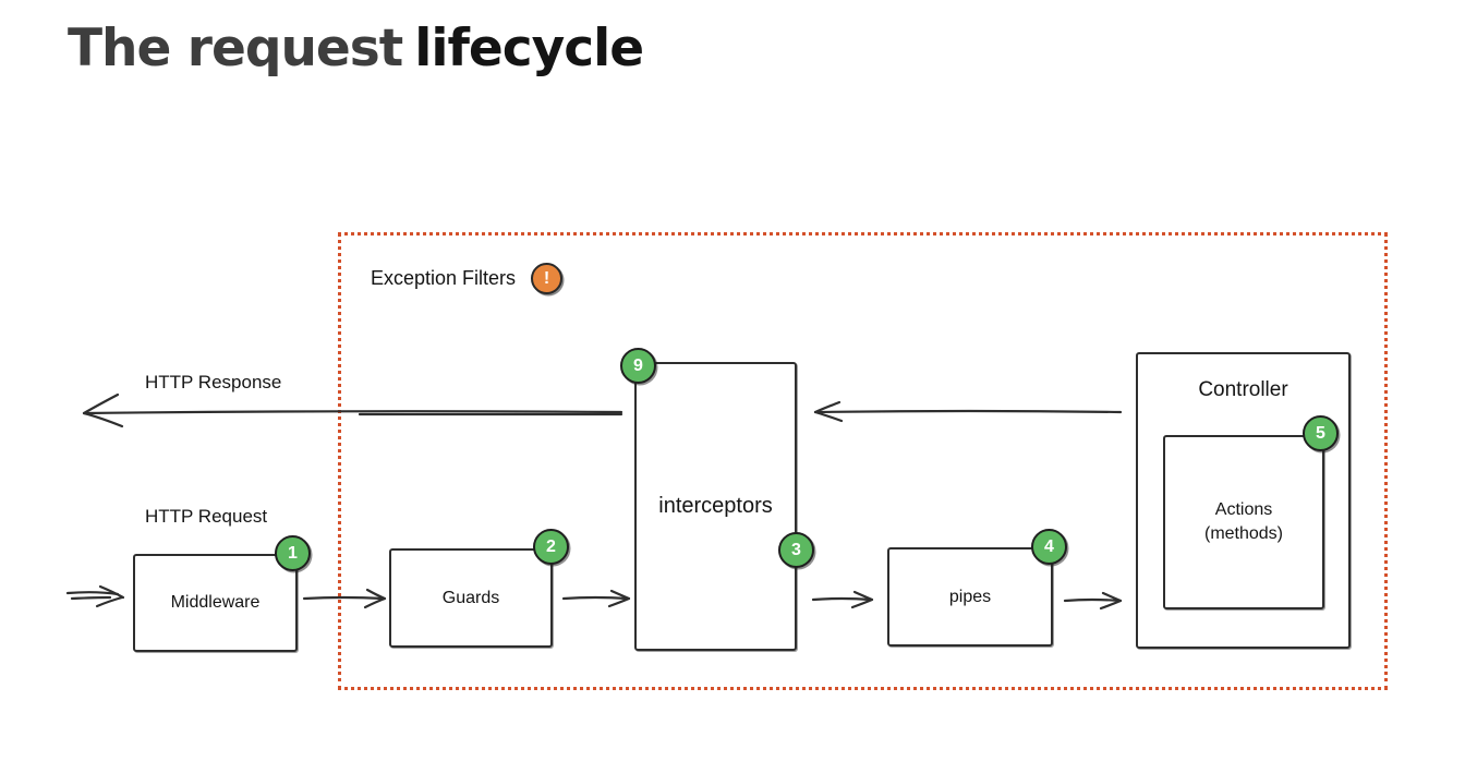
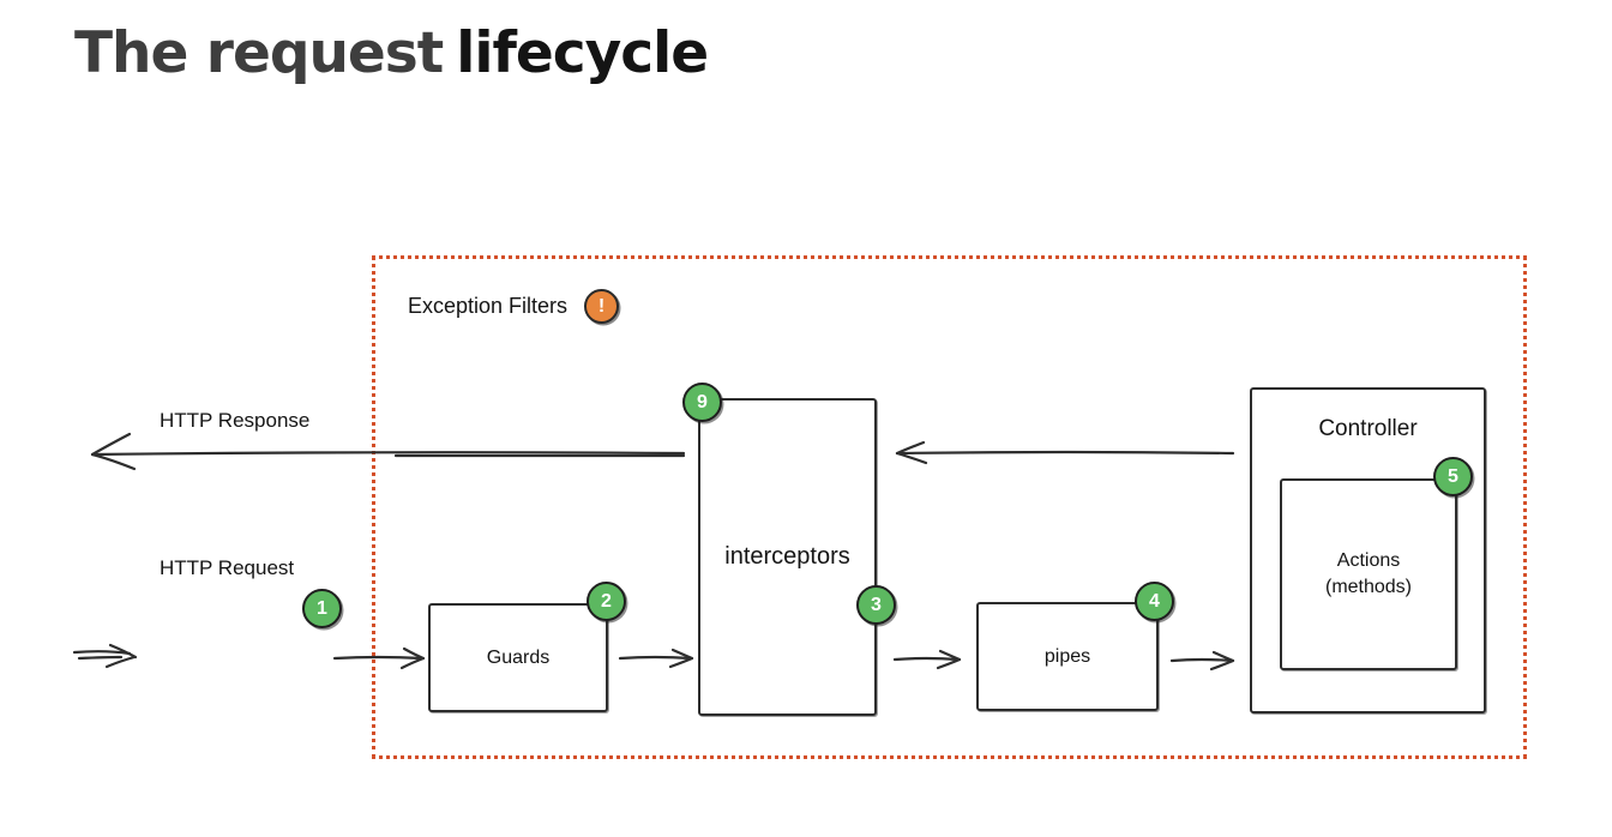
  The request lifecycle
  Exception Filters
  !
  HTTP Response
  HTTP Request
- Middleware
  Guards
  interceptors
  pipes
  Controller
  Actions
  (methods)
  1
  2
  3
  4
  5
  9
